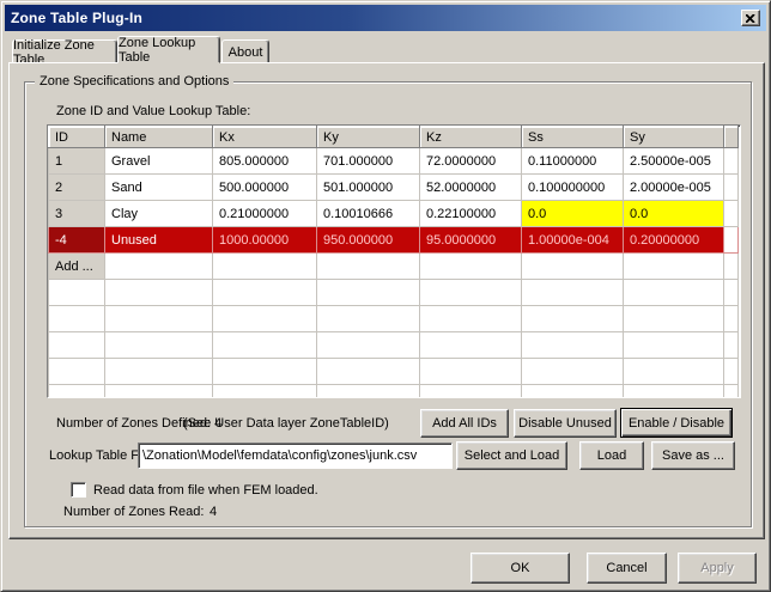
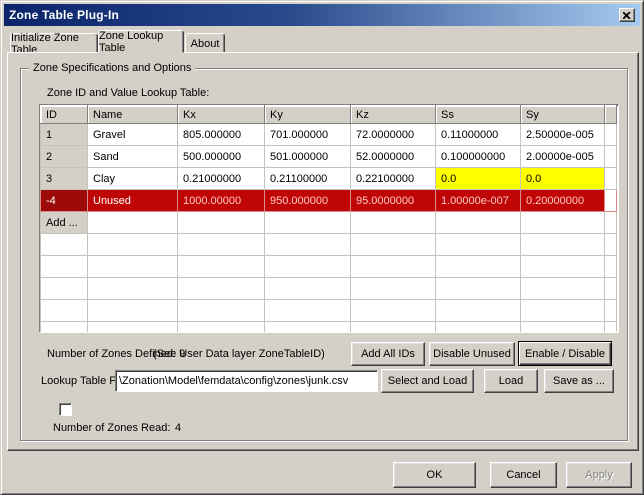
  Zone Table Plug-In
  Initialize Zone Table
  Zone Lookup Table
  About
  Zone Specifications and Options
  Zone ID and Value Lookup Table:
  ID	Name	Kx	Ky	Kz	Ss	Sy
  1	Gravel	805.000000	701.000000	72.0000000	0.11000000	2.50000e-005
  2	Sand	500.000000	501.000000	52.0000000	0.100000000	2.00000e-005
- 3	Clay	0.21000000	0.10010666	0.22100000	0.0	0.0
+ 3	Clay	0.21000000	0.21100000	0.22100000	0.0	0.0
- -4	Unused	1000.00000	950.000000	95.0000000	1.00000e-004	0.20000000
+ -4	Unused	1000.00000	950.000000	95.0000000	1.00000e-007	0.20000000
  Add ...
- Number of Zones Defined: 4
+ Number of Zones Defined: 9
  (See User Data layer ZoneTableID)
  Add All IDs
  Disable Unused
  Enable / Disable
  Lookup Table F
  \Zonation\Model\femdata\config\zones\junk.csv
  Select and Load
  Load
  Save as ...
- Read data from file when FEM loaded.
  Number of Zones Read:
  4
  OK
  Cancel
  Apply
